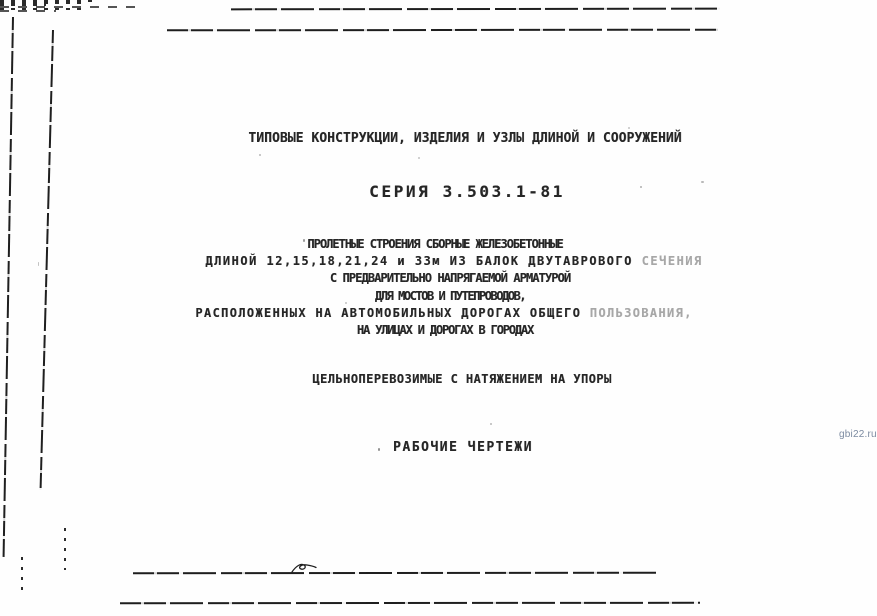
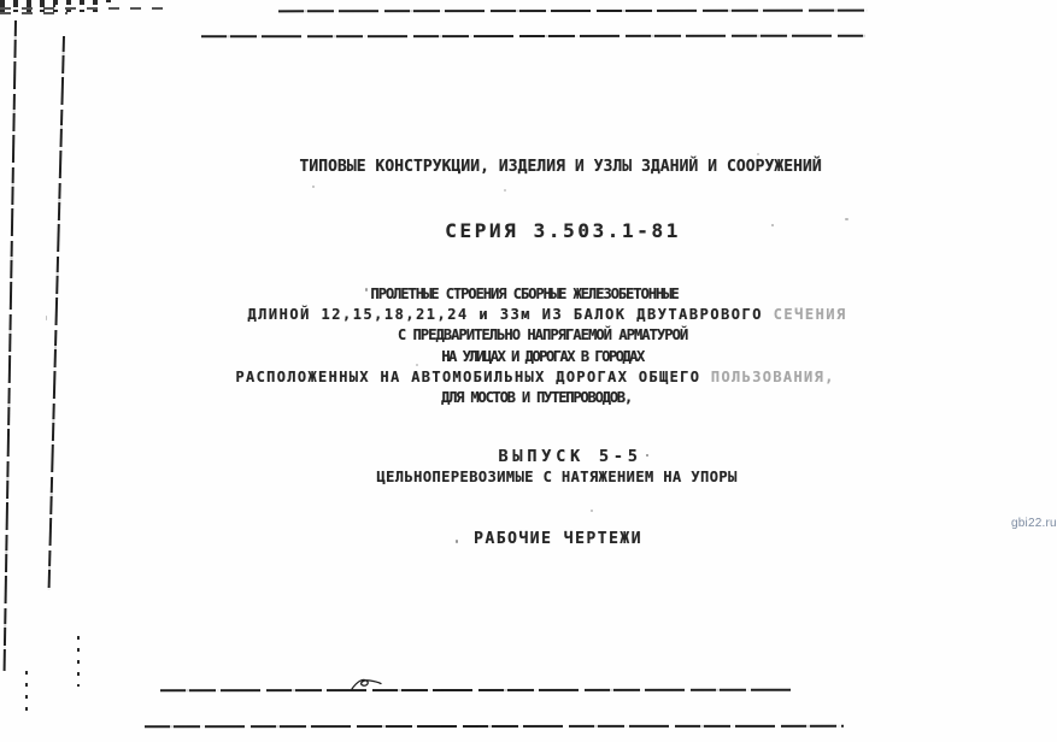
- ТИПОВЫЕ КОНСТРУКЦИИ, ИЗДЕЛИЯ И УЗЛЫ ДЛИНОЙ И СООРУЖЕНИЙ
+ ТИПОВЫЕ КОНСТРУКЦИИ, ИЗДЕЛИЯ И УЗЛЫ ЗДАНИЙ И СООРУЖЕНИЙ
  СЕРИЯ 3.503.1-81
  ПРОЛЕТНЫЕ СТРОЕНИЯ СБОРНЫЕ ЖЕЛЕЗОБЕТОННЫЕ
  ДЛИНОЙ 12,15,18,21,24 и 33м ИЗ БАЛОК ДВУТАВРОВОГО СЕЧЕНИЯ
  С ПРЕДВАРИТЕЛЬНО НАПРЯГАЕМОЙ АРМАТУРОЙ
- ДЛЯ МОСТОВ И ПУТЕПРОВОДОВ,
+ НА УЛИЦАХ И ДОРОГАХ В ГОРОДАХ
  РАСПОЛОЖЕННЫХ НА АВТОМОБИЛЬНЫХ ДОРОГАХ ОБЩЕГО ПОЛЬЗОВАНИЯ,
- НА УЛИЦАХ И ДОРОГАХ В ГОРОДАХ
+ ДЛЯ МОСТОВ И ПУТЕПРОВОДОВ,
+ ВЫПУСК 5-5
  ЦЕЛЬНОПЕРЕВОЗИМЫЕ С НАТЯЖЕНИЕМ НА УПОРЫ
  РАБОЧИЕ ЧЕРТЕЖИ
  gbi22.ru
